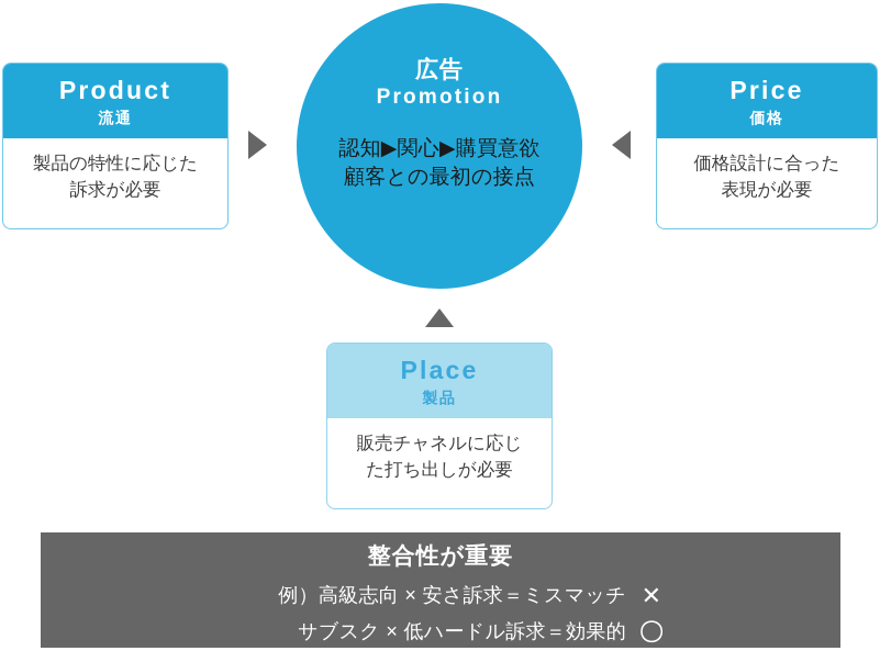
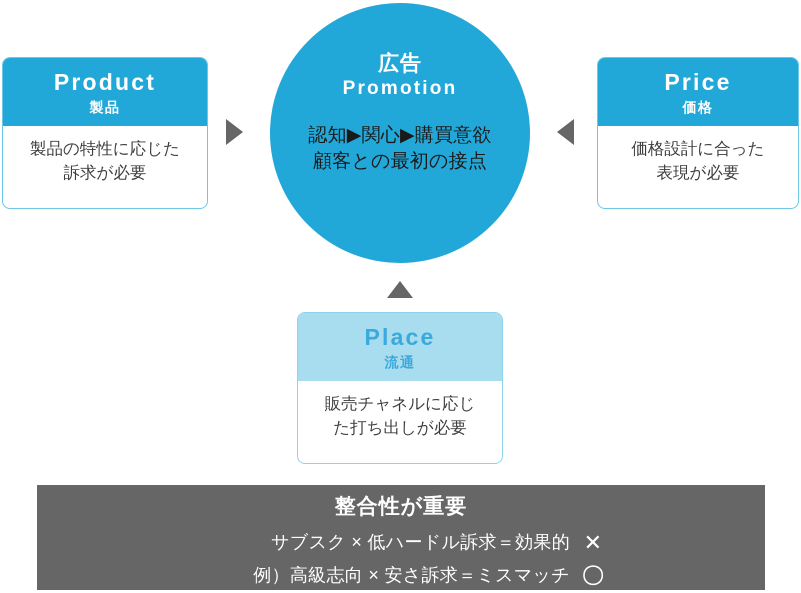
  Product
- 流通
+ 製品
  製品の特性に応じた
  訴求が必要
  Price
  価格
  価格設計に合った
  表現が必要
  Place
- 製品
+ 流通
  販売チャネルに応じ
  た打ち出しが必要
  広告
  Promotion
  認知▶関心▶購買意欲
  顧客との最初の接点
  整合性が重要
- 例）高級志向 × 安さ訴求＝ミスマッチ
+ サブスク × 低ハードル訴求＝効果的
  ✕
- サブスク × 低ハードル訴求＝効果的
+ 例）高級志向 × 安さ訴求＝ミスマッチ
  〇
